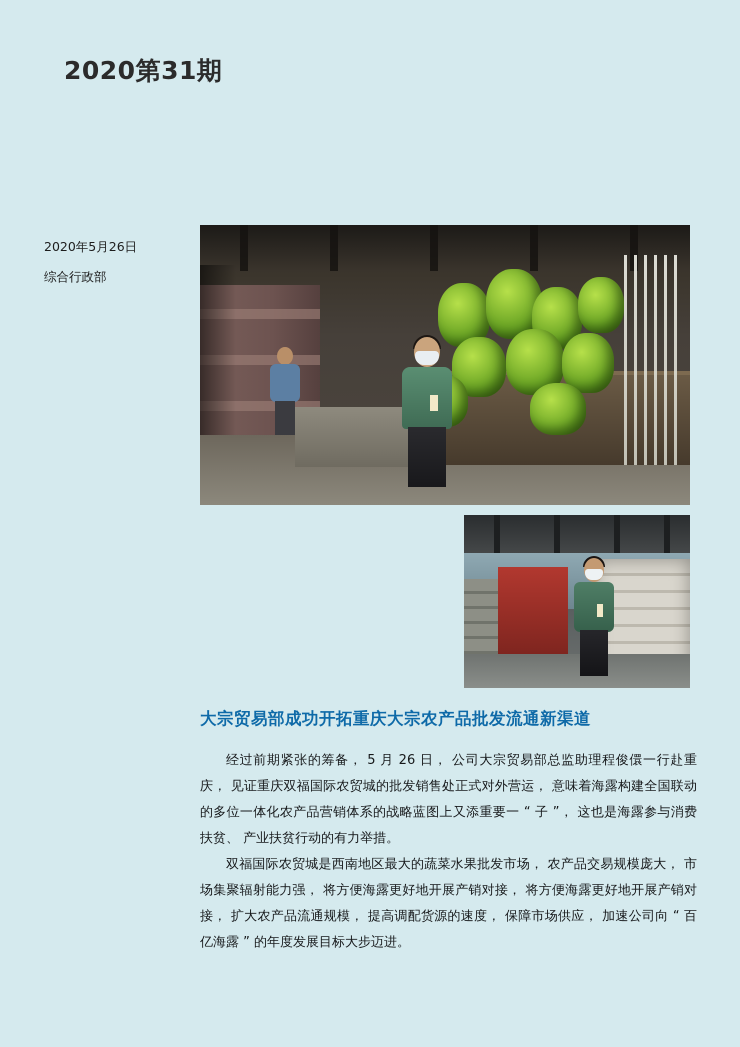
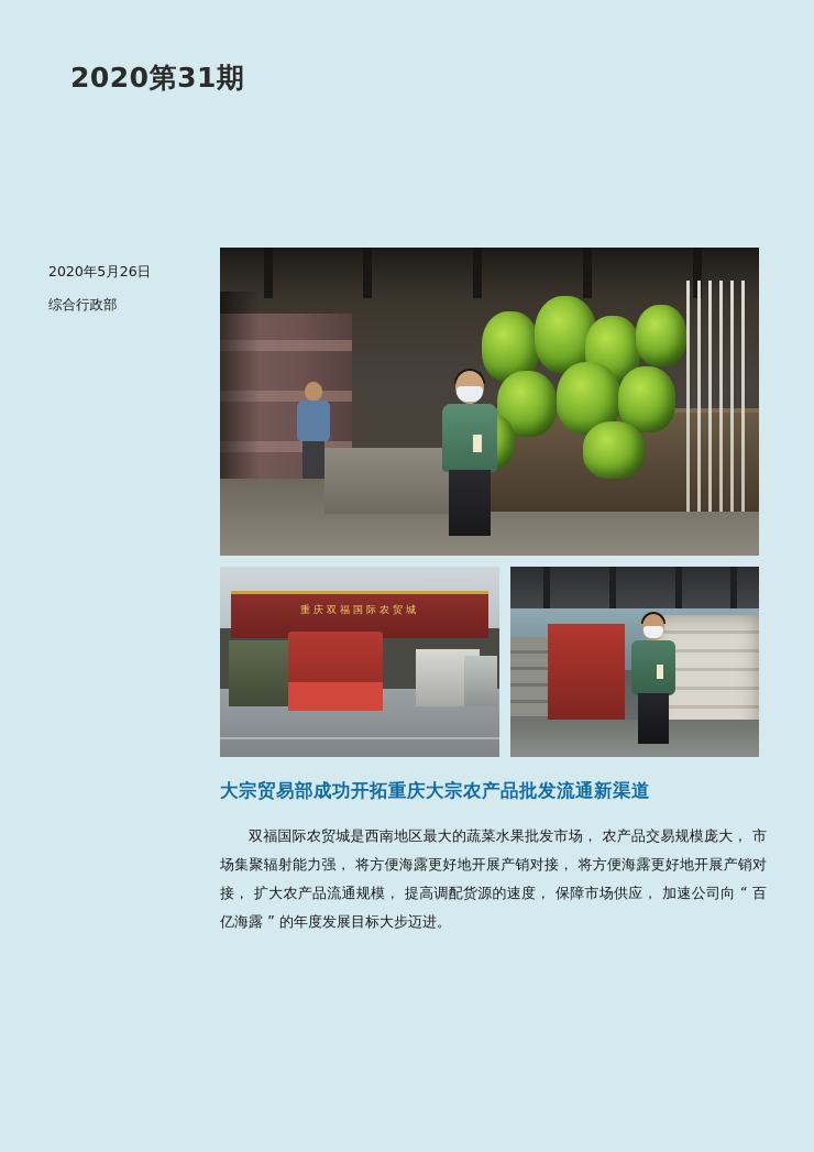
  2020第31期
  2020年5月26日
  综合行政部
+ 重庆双福国际农贸城
  大宗贸易部成功开拓重庆大宗农产品批发流通新渠道
- 经过前期紧张的筹备， 5 月 26 日， 公司大宗贸易部总监助理程俊儇一行赴重庆， 见证重庆双福国际农贸城的批发销售处正式对外营运， 意味着海露构建全国联动的多位一体化农产品营销体系的战略蓝图上又添重要一 “ 子 ”， 这也是海露参与消费扶贫、 产业扶贫行动的有力举措。
  双福国际农贸城是西南地区最大的蔬菜水果批发市场， 农产品交易规模庞大， 市场集聚辐射能力强， 将方便海露更好地开展产销对接， 将方便海露更好地开展产销对接， 扩大农产品流通规模， 提高调配货源的速度， 保障市场供应， 加速公司向 “ 百亿海露 ” 的年度发展目标大步迈进。
